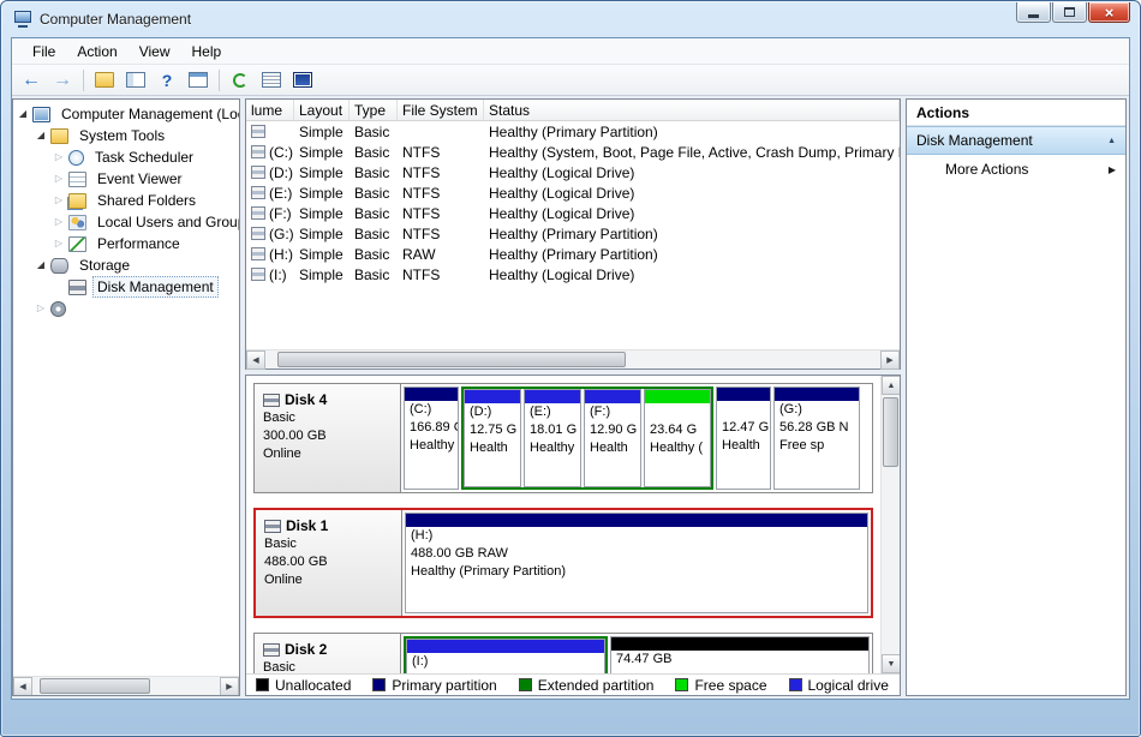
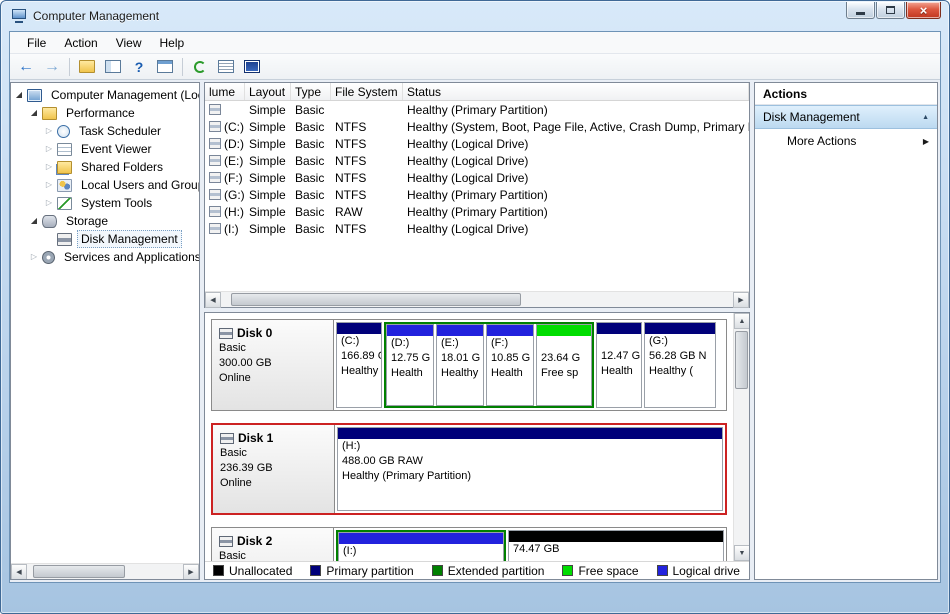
  Computer Management
  ×
  File
  Action
  View
  Help
  ←
  →
  ?
  ◢
  Computer Management (Lo
  ◢
- System Tools
+ Performance
  ▷
  Task Scheduler
  ▷
  Event Viewer
  ▷
  Shared Folders
  ▷
  Local Users and Grou
  ▷
- Performance
+ System Tools
  ◢
  Storage
  Disk Management
  ▷
+ Services and Applications
  lume
  Layout
  Type
  File System
  Status
  Simple
  Basic
  Healthy (Primary Partition)
  (C:)
  Simple
  Basic
  NTFS
  Healthy (System, Boot, Page File, Active, Crash Dump, Primary
  (D:)
  Simple
  Basic
  NTFS
  Healthy (Logical Drive)
  (E:)
  Simple
  Basic
  NTFS
  Healthy (Logical Drive)
  (F:)
  Simple
  Basic
  NTFS
  Healthy (Logical Drive)
  (G:)
  Simple
  Basic
  NTFS
  Healthy (Primary Partition)
  (H:)
  Simple
  Basic
  RAW
  Healthy (Primary Partition)
  (I:)
  Simple
  Basic
  NTFS
  Healthy (Logical Drive)
- Disk 4
+ Disk 0
  Basic
  300.00 GB
  Online
  (C:)
  166.89
  Healthy
  (D:)
  12.75 G
  Health
  (E:)
  18.01 G
  Healthy
  (F:)
- 12.90 G
+ 10.85 G
  Health
  23.64 G
- Healthy (
+ Free sp
  12.47 G
  Health
  (G:)
  56.28 GB N
- Free sp
+ Healthy (
  Disk 1
  Basic
- 488.00 GB
+ 236.39 GB
  Online
  (H:)
  488.00 GB RAW
  Healthy (Primary Partition)
  Disk 2
  Basic
  (I:)
  74.47 GB
  Unallocated
  Primary partition
  Extended partition
  Free space
  Logical drive
  Actions
  Disk Management
  More Actions
  ▶
